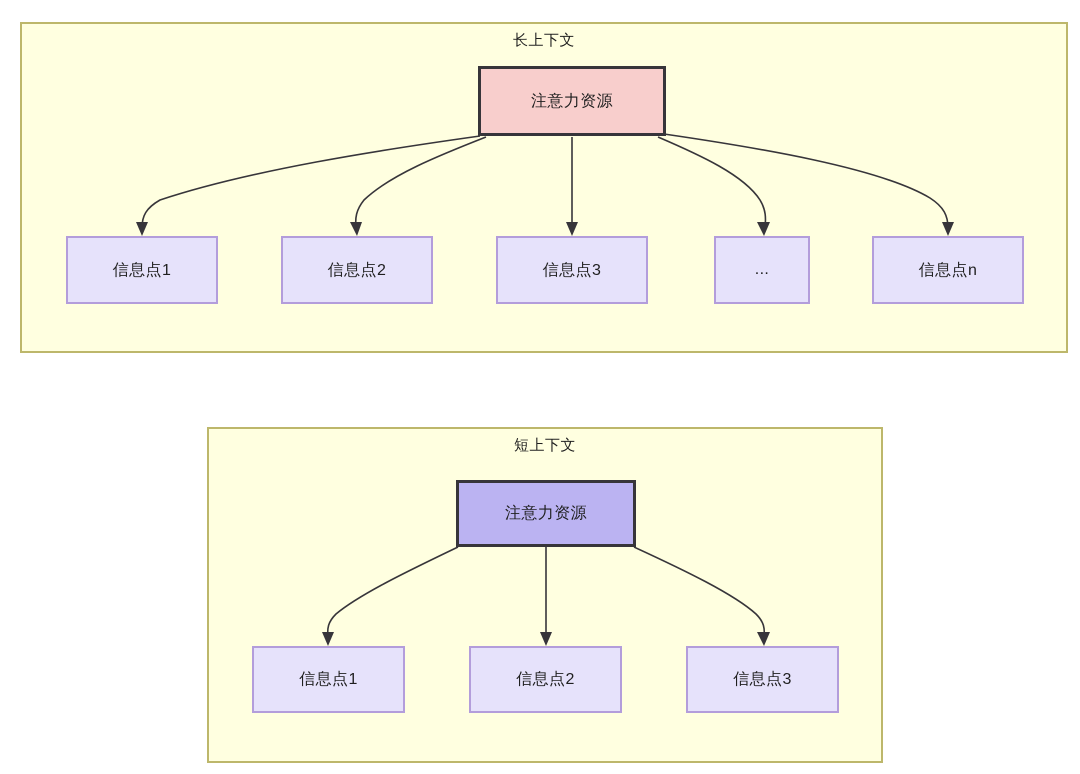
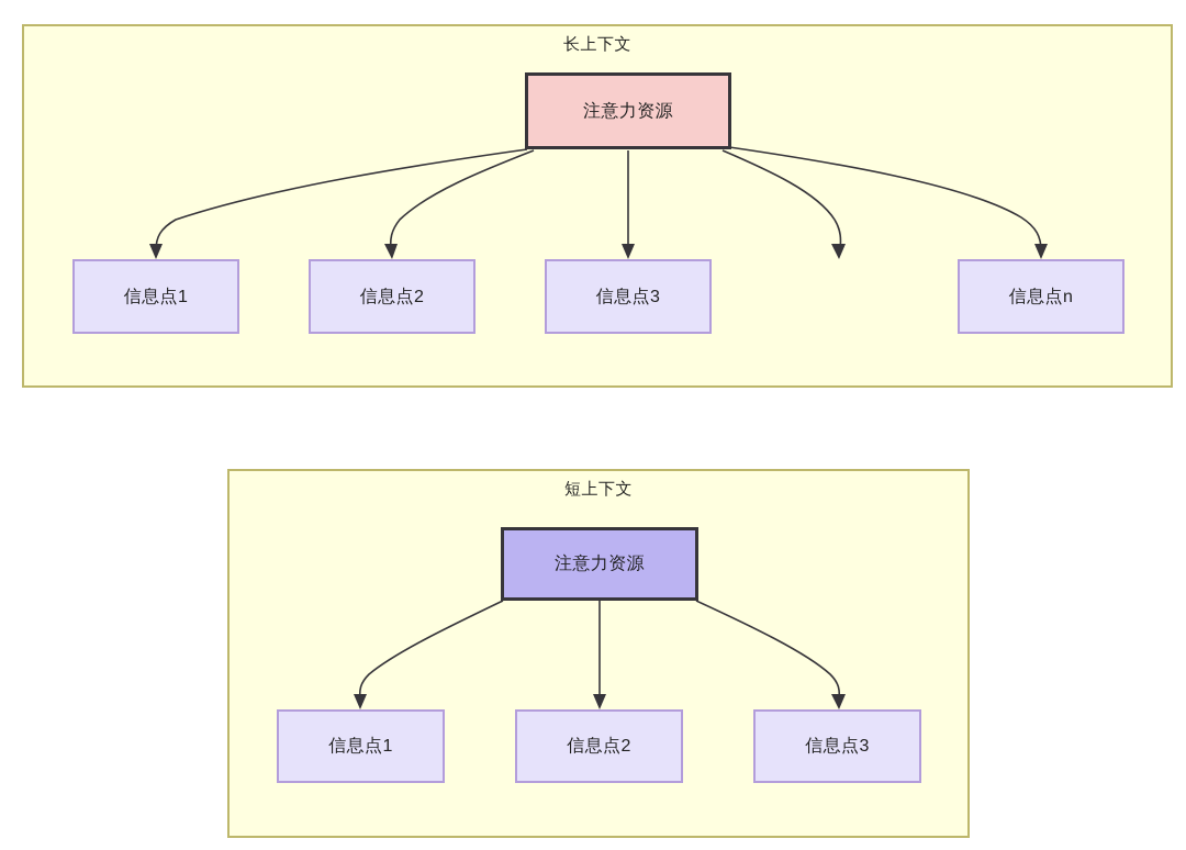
  长上下文
  注意力资源
  信息点1
  信息点2
  信息点3
- ...
  信息点n
  短上下文
  注意力资源
  信息点1
  信息点2
  信息点3
